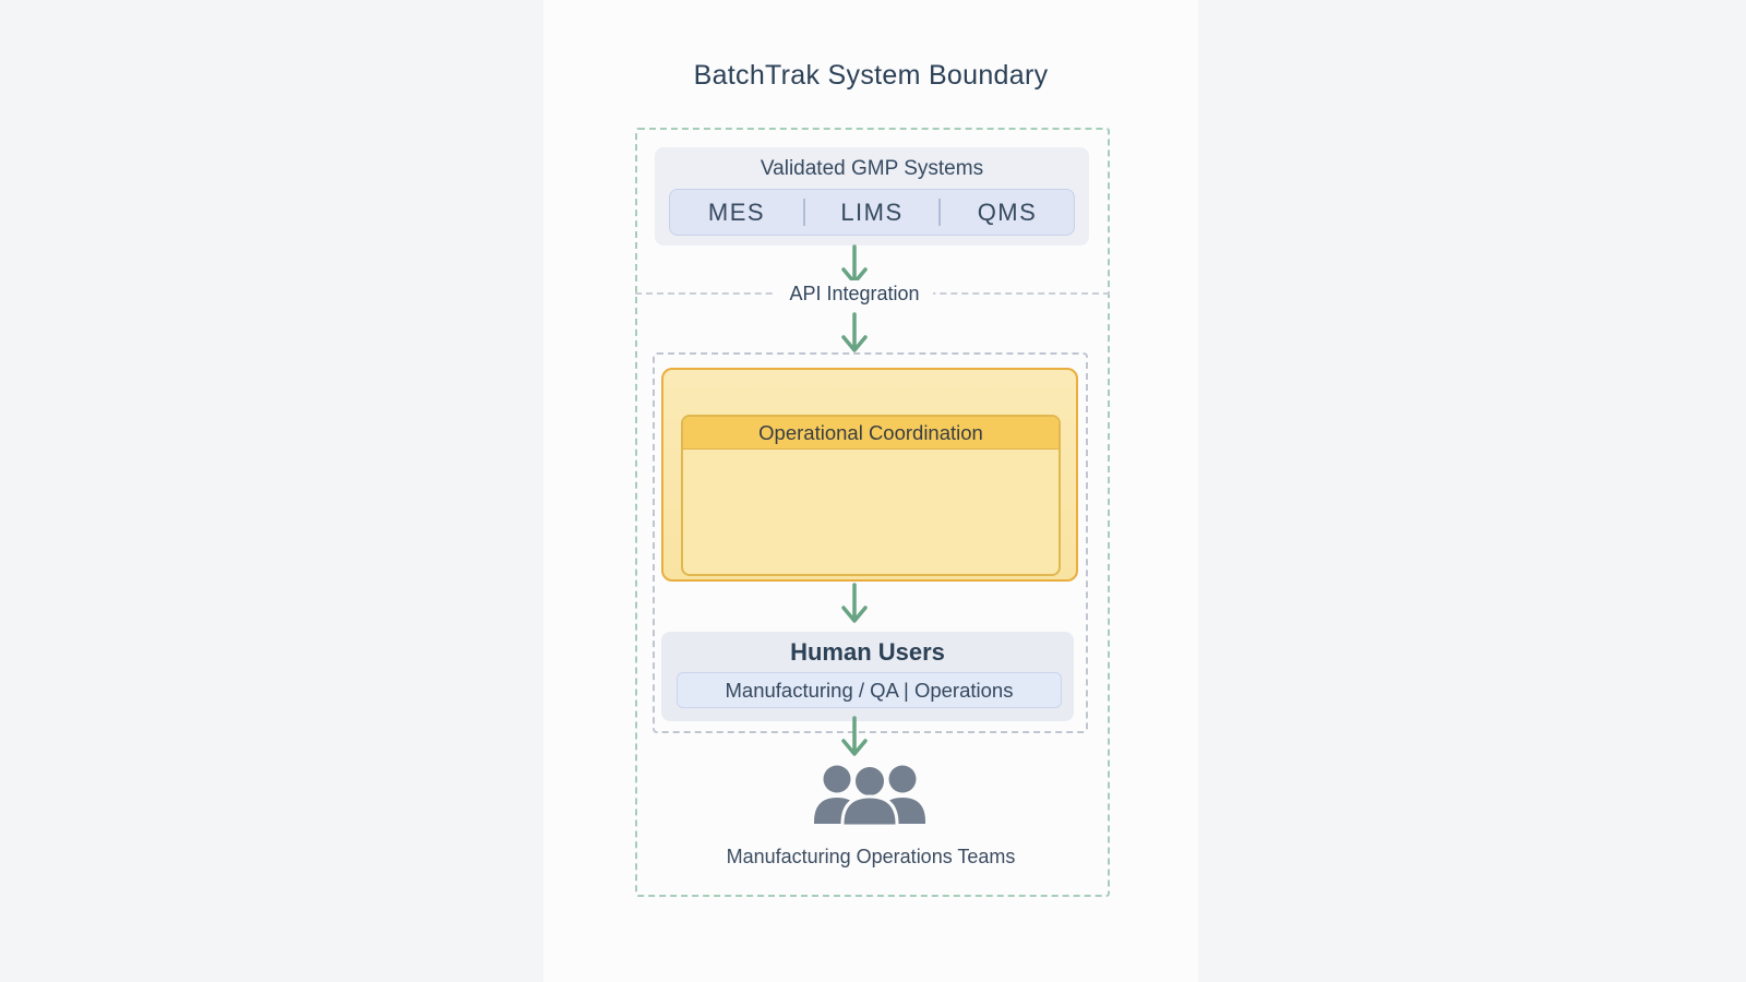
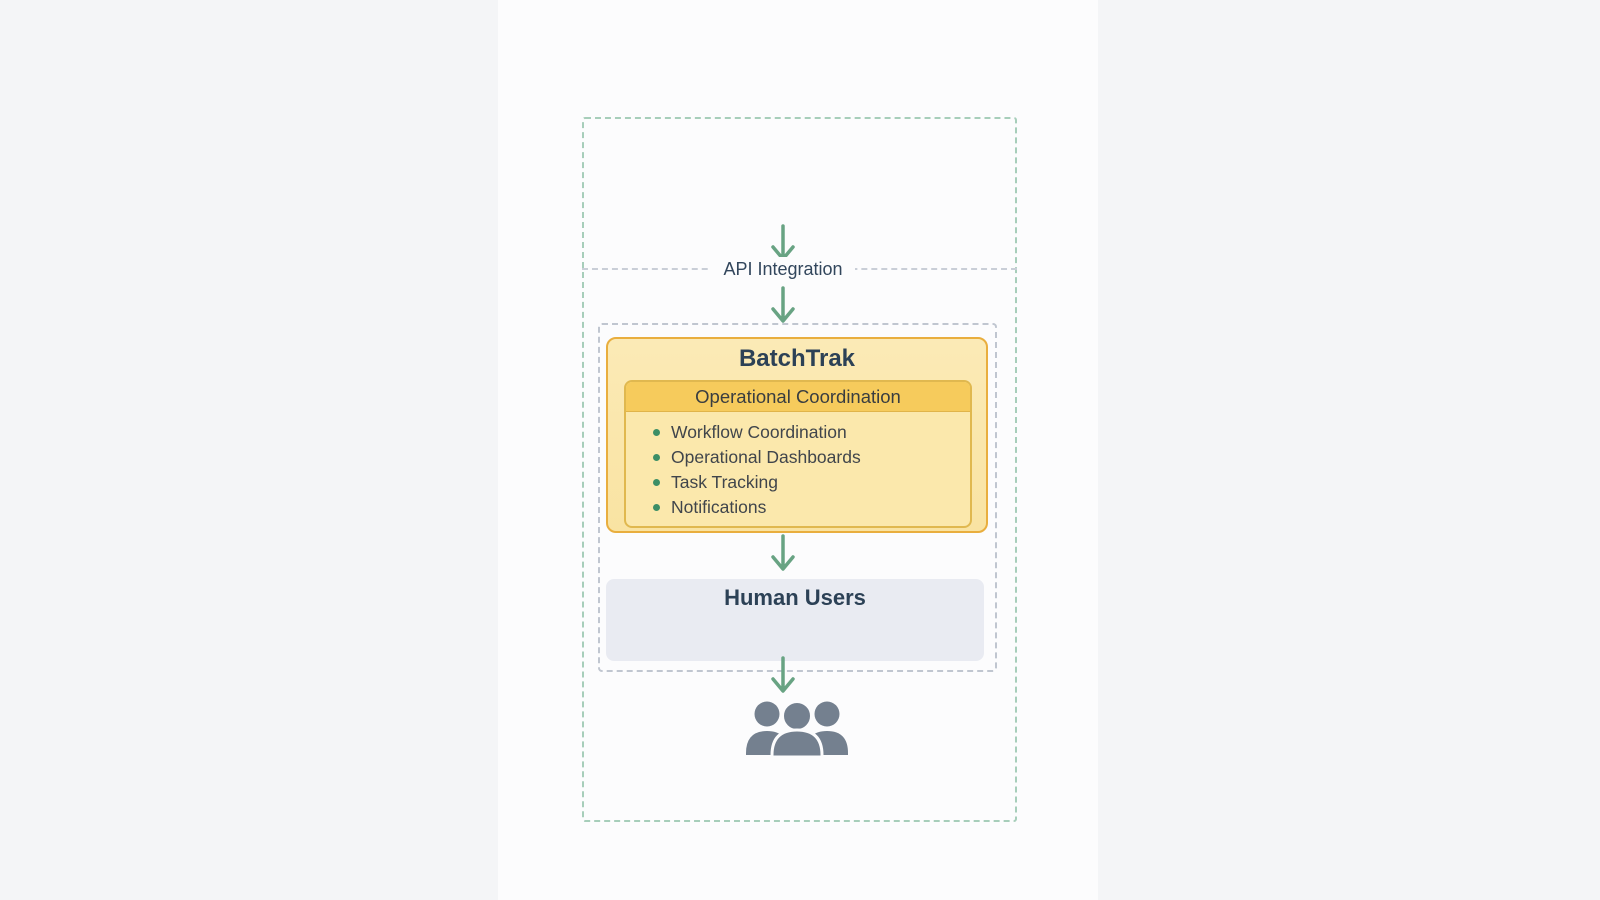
- BatchTrak System Boundary
- Validated GMP Systems
- MES
- LIMS
- QMS
  API Integration
+ BatchTrak
  Operational Coordination
+ Workflow Coordination
+ Operational Dashboards
+ Task Tracking
+ Notifications
  Human Users
- Manufacturing / QA | Operations
- Manufacturing Operations Teams
